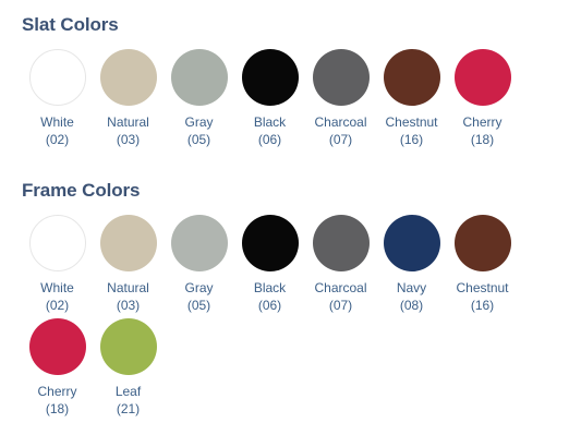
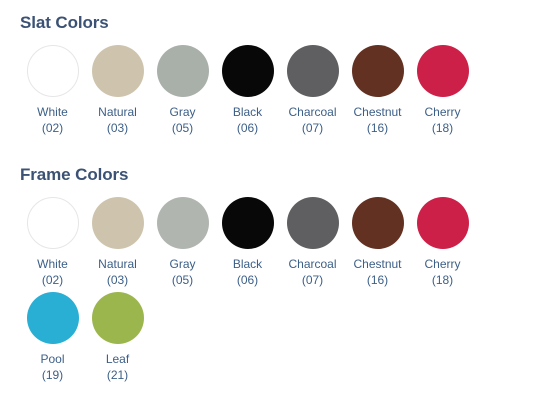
  Slat Colors
  White
  (02)
  Natural
  (03)
  Gray
  (05)
  Black
  (06)
  Charcoal
  (07)
  Chestnut
  (16)
  Cherry
  (18)
  Frame Colors
  White
  (02)
  Natural
  (03)
  Gray
  (05)
  Black
  (06)
  Charcoal
  (07)
- Navy
- (08)
  Chestnut
  (16)
  Cherry
  (18)
+ Pool
+ (19)
  Leaf
  (21)
